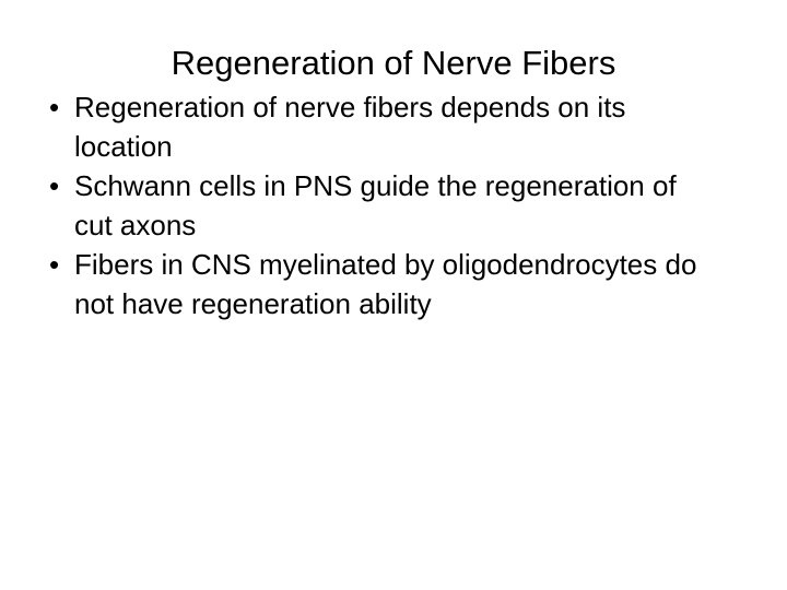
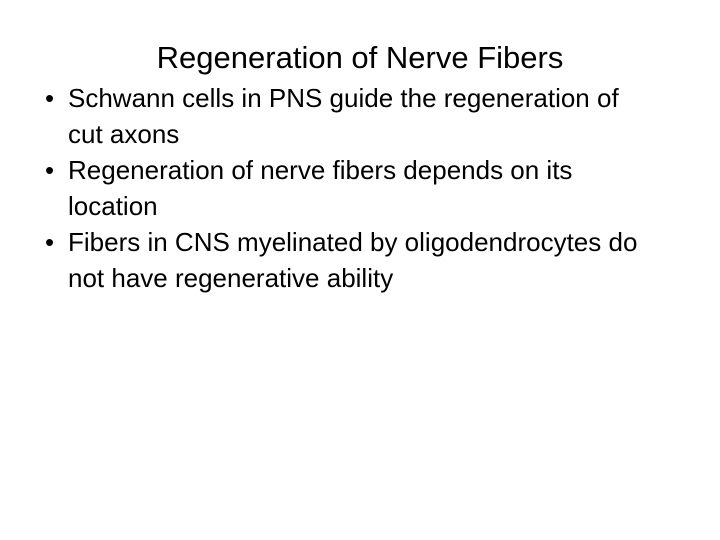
  Regeneration of Nerve Fibers
  •
- Regeneration of nerve fibers depends on its location
+ Schwann cells in PNS guide the regeneration of cut axons
  •
- Schwann cells in PNS guide the regeneration of cut axons
+ Regeneration of nerve fibers depends on its location
  •
- Fibers in CNS myelinated by oligodendrocytes do not have regeneration ability
+ Fibers in CNS myelinated by oligodendrocytes do not have regenerative ability
